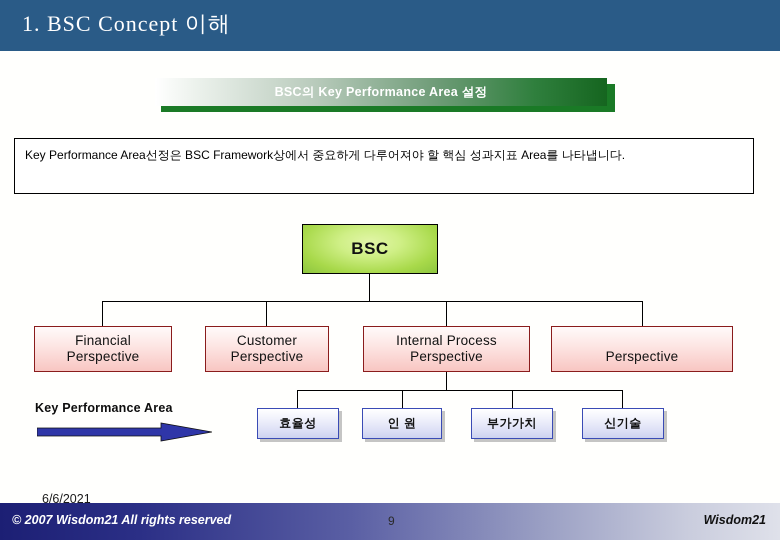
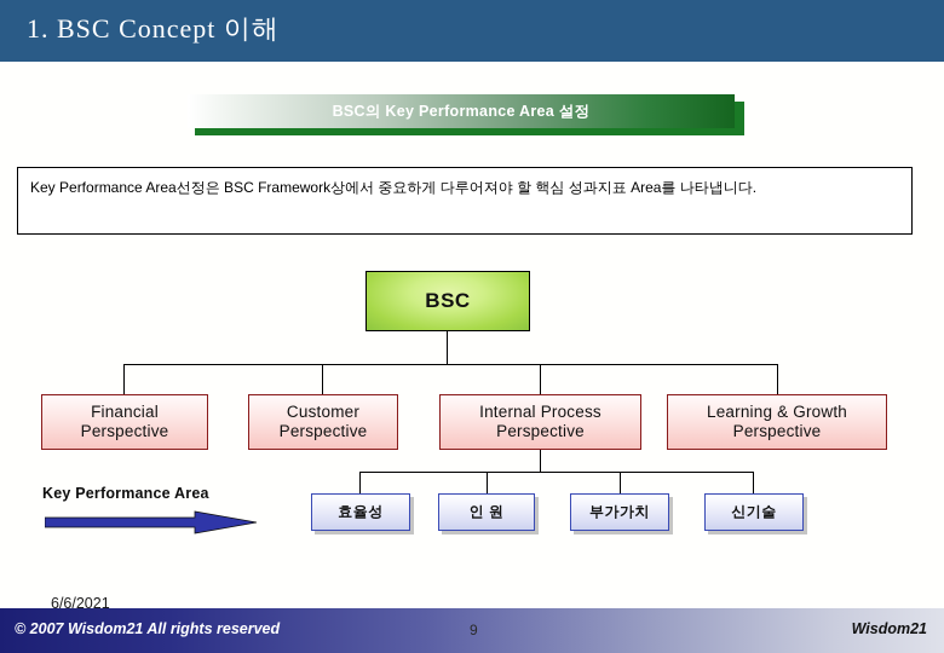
  1. BSC Concept 이해
  BSC의 Key Performance Area 설정
  Key Performance Area선정은 BSC Framework상에서 중요하게 다루어져야 할 핵심 성과지표 Area를 나타냅니다.
  BSC
  Financial
  Perspective
  Customer
  Perspective
  Internal Process
  Perspective
+ Learning & Growth
  Perspective
  Key Performance Area
  효율성
  인 원
  부가가치
  신기술
  6/6/2021
  © 2007 Wisdom21 All rights reserved
  9
  Wisdom21
